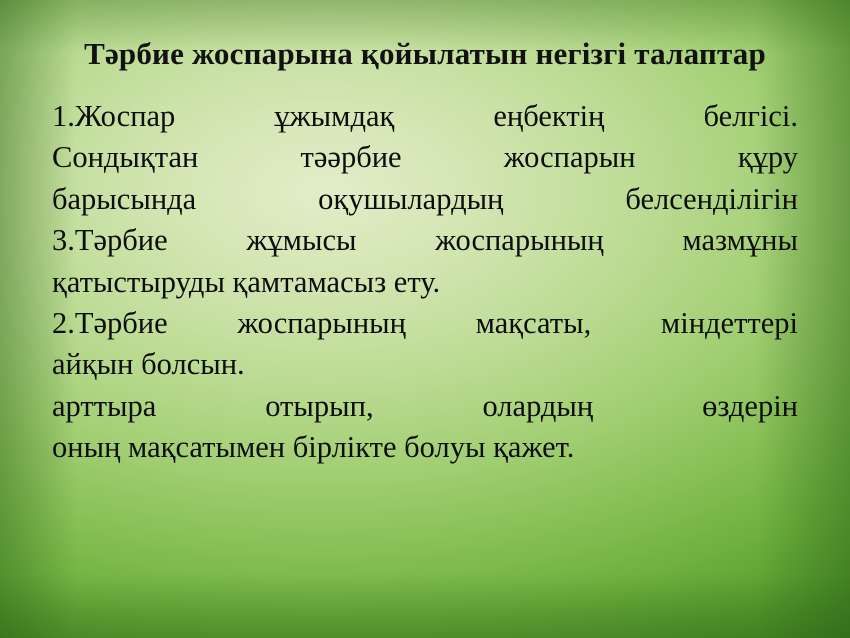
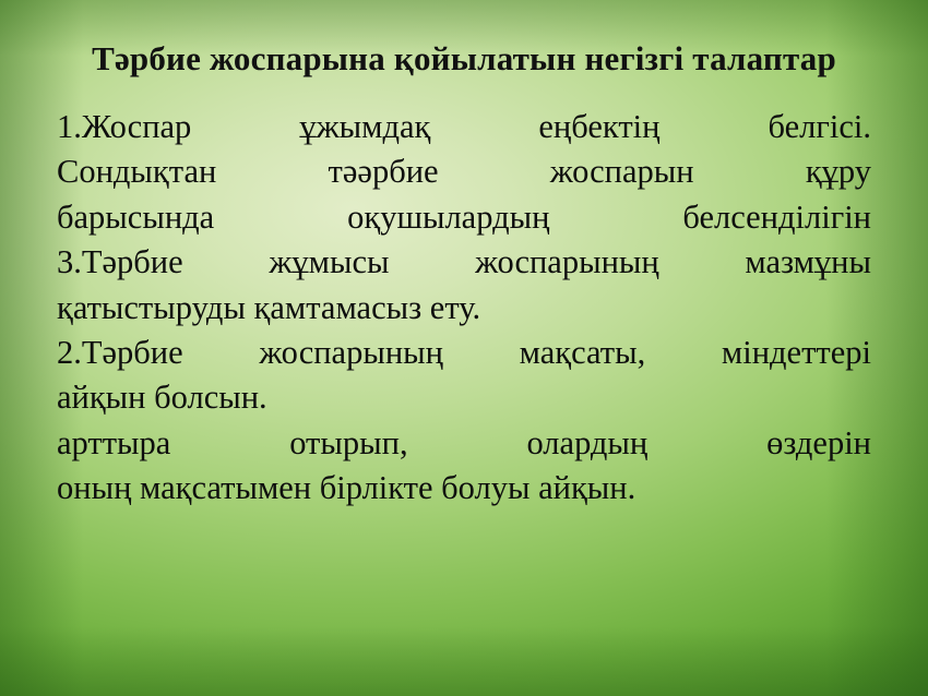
  Тәрбие жоспарына қойылатын негізгі талаптар
  1.Жоспар ұжымдақ еңбектің белгісі.
  Сондықтан тәәрбие жоспарын құру
  барысында оқушылардың белсенділігін
  3.Тәрбие жұмысы жоспарының мазмұны
  қатыстыруды қамтамасыз ету.
  2.Тәрбие жоспарының мақсаты, міндеттері
  айқын болсын.
  арттыра отырып, олардың өздерін
- оның мақсатымен бірлікте болуы қажет.
+ оның мақсатымен бірлікте болуы айқын.
